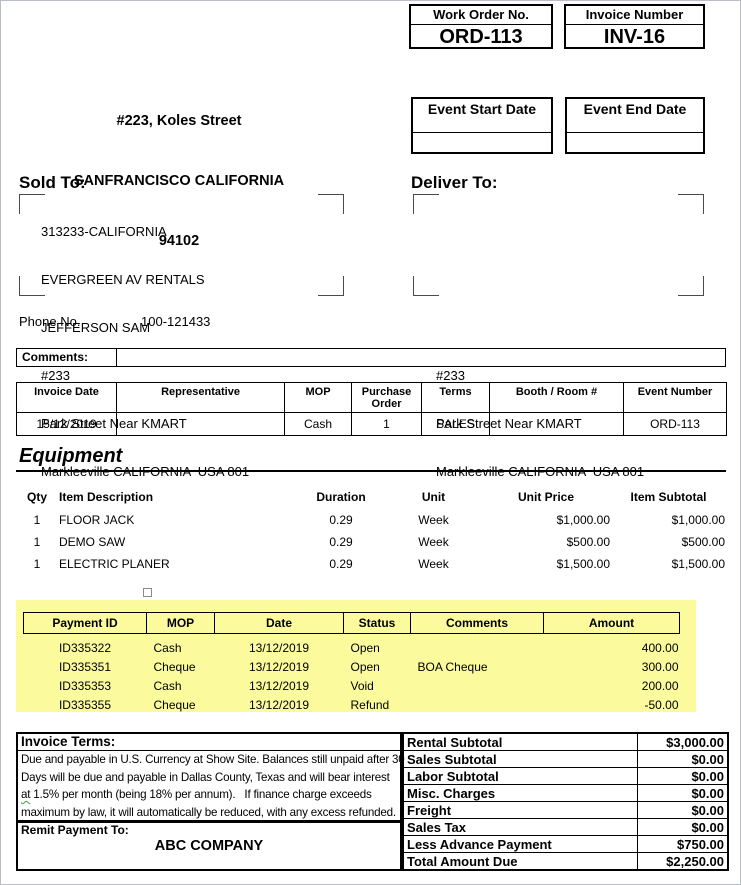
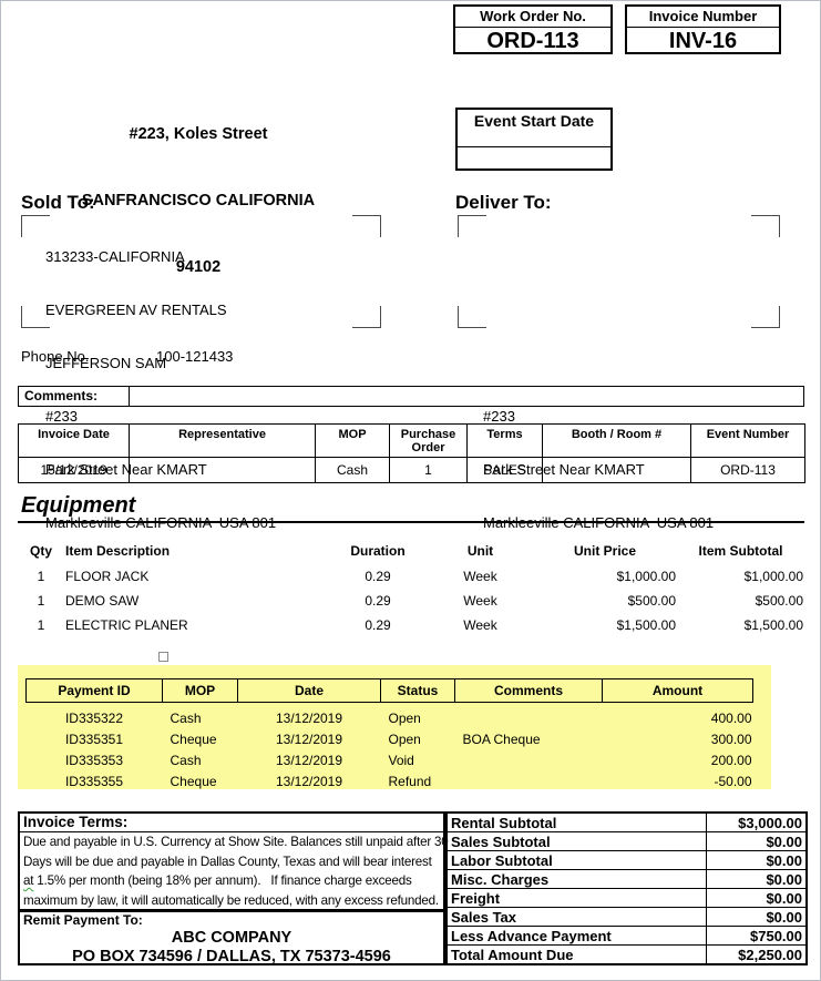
  Work Order No.
  ORD-113
  Invoice Number
  INV-16
  #223, Koles Street
  SANFRANCISCO CALIFORNIA
  94102
  Event Start Date
- Event End Date
  Sold To:
  313233-CALIFORNIA
  EVERGREEN AV RENTALS
  JEFFERSON SAM
  #233
  Park Street Near KMART
  Markleeville CALIFORNIA USA 801
  Deliver To:
  #233
  Park Street Near KMART
  Markleeville CALIFORNIA USA 801
  Phone No.
  100-121433
  Comments:
  Invoice Date	Representative	MOP	Purchase Order	Terms	Booth / Room #	Event Number
  15/12/2019		Cash	1	SALES		ORD-113
  Equipment
  Qty	Item Description	Duration	Unit	Unit Price	Item Subtotal
  1	FLOOR JACK	0.29	Week	$1,000.00	$1,000.00
  1	DEMO SAW	0.29	Week	$500.00	$500.00
  1	ELECTRIC PLANER	0.29	Week	$1,500.00	$1,500.00
  Payment ID	MOP	Date	Status	Comments	Amount
  ID335322	Cash	13/12/2019	Open		400.00
  ID335351	Cheque	13/12/2019	Open	BOA Cheque	300.00
  ID335353	Cash	13/12/2019	Void		200.00
  ID335355	Cheque	13/12/2019	Refund		-50.00
  Invoice Terms:
  Due and payable in U.S. Currency at Show Site. Balances still unpaid after 30
  Days will be due and payable in Dallas County, Texas and will bear interest
  at 1.5% per month (being 18% per annum). If finance charge exceeds
  maximum by law, it will automatically be reduced, with any excess refunded.
  Remit Payment To:
  ABC COMPANY
+ PO BOX 734596 / DALLAS, TX 75373-4596
  Rental Subtotal
  $3,000.00
  Sales Subtotal
  $0.00
  Labor Subtotal
  $0.00
  Misc. Charges
  $0.00
  Freight
  $0.00
  Sales Tax
  $0.00
  Less Advance Payment
  $750.00
  Total Amount Due
  $2,250.00
